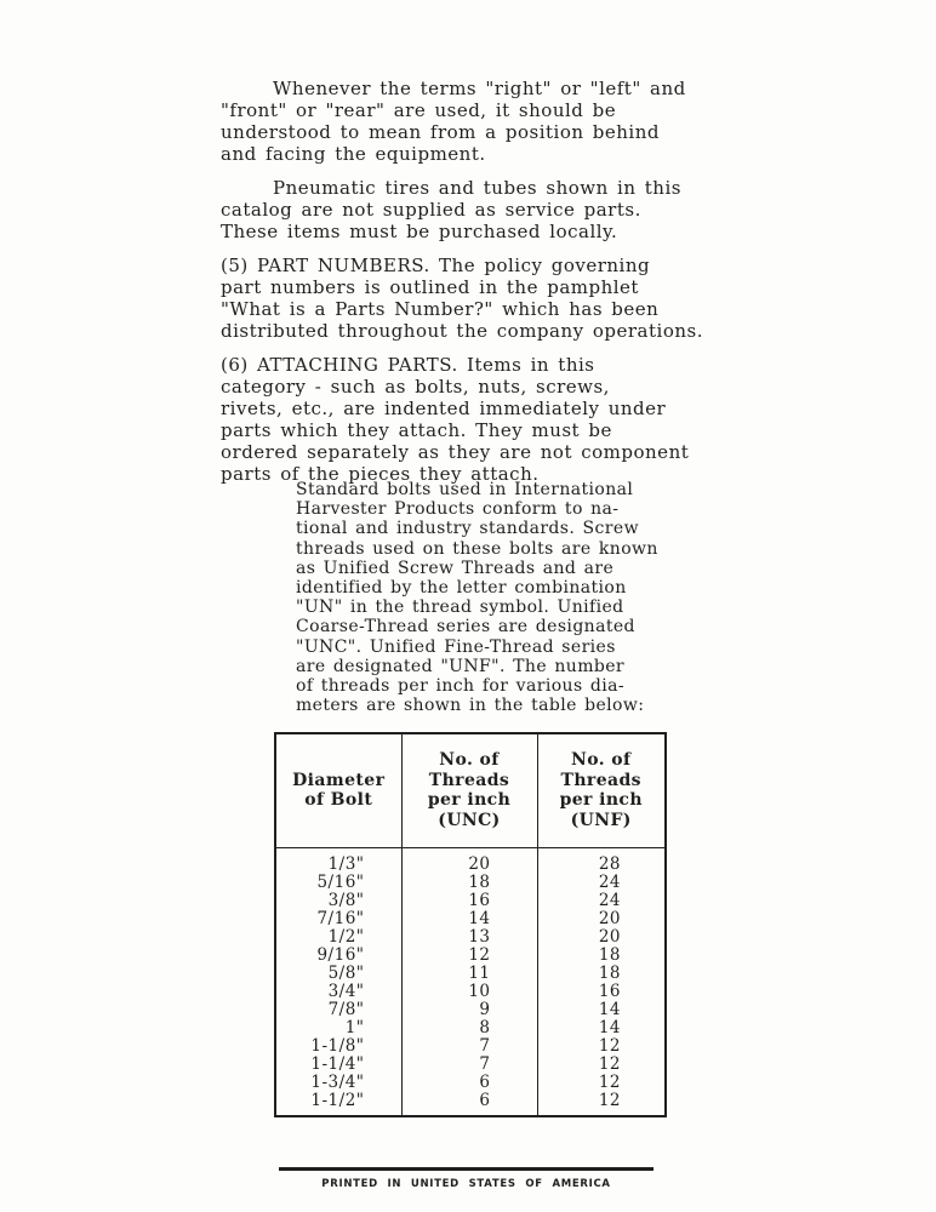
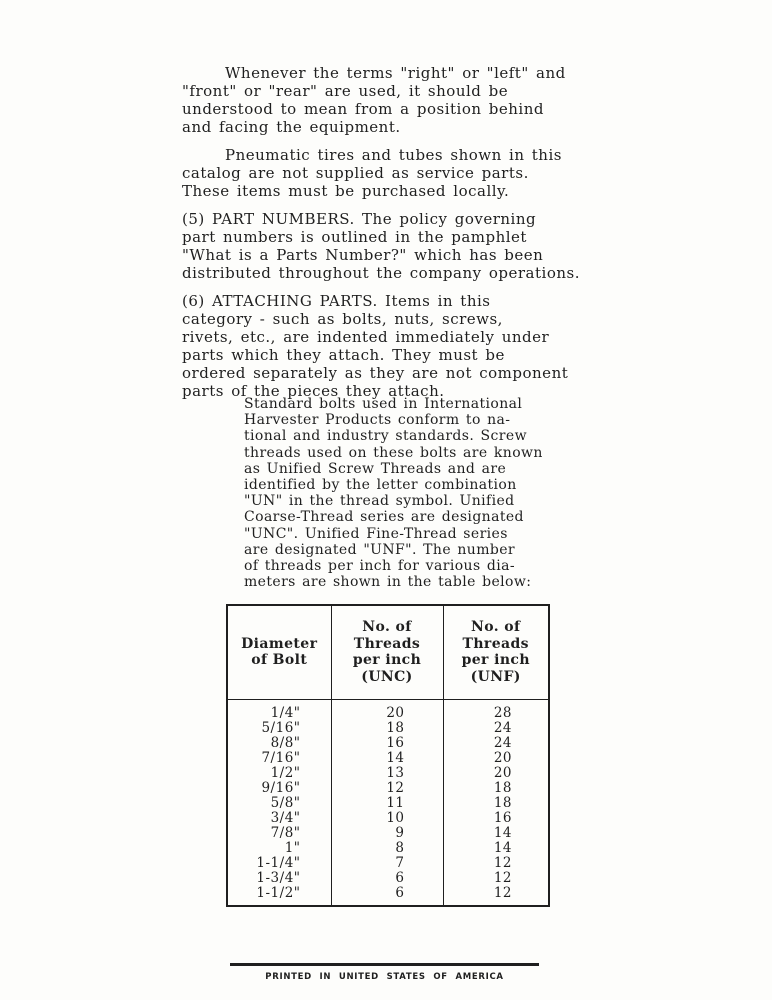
  Whenever the terms "right" or "left" and
  "front" or "rear" are used, it should be
  understood to mean from a position behind
  and facing the equipment.
  Pneumatic tires and tubes shown in this
  catalog are not supplied as service parts.
  These items must be purchased locally.
  (5) PART NUMBERS. The policy governing
  part numbers is outlined in the pamphlet
  "What is a Parts Number?" which has been
  distributed throughout the company operations.
  (6) ATTACHING PARTS. Items in this
  category - such as bolts, nuts, screws,
  rivets, etc., are indented immediately under
  parts which they attach. They must be
  ordered separately as they are not component
  parts of the pieces they attach.
  Standard bolts used in International
  Harvester Products conform to na-
  tional and industry standards. Screw
  threads used on these bolts are known
  as Unified Screw Threads and are
  identified by the letter combination
  "UN" in the thread symbol. Unified
  Coarse-Thread series are designated
  "UNC". Unified Fine-Thread series
  are designated "UNF". The number
  of threads per inch for various dia-
  meters are shown in the table below:
  Diameter of Bolt	No. of Threads per inch (UNC)	No. of Threads per inch (UNF)
- 1/3"	20	28
+ 1/4"	20	28
  5/16"	18	24
- 3/8"	16	24
+ 8/8"	16	24
  7/16"	14	20
  1/2"	13	20
  9/16"	12	18
  5/8"	11	18
  3/4"	10	16
  7/8"	9	14
  1"	8	14
- 1-1/8"	7	12
  1-1/4"	7	12
  1-3/4"	6	12
  1-1/2"	6	12
  PRINTED IN UNITED STATES OF AMERICA
